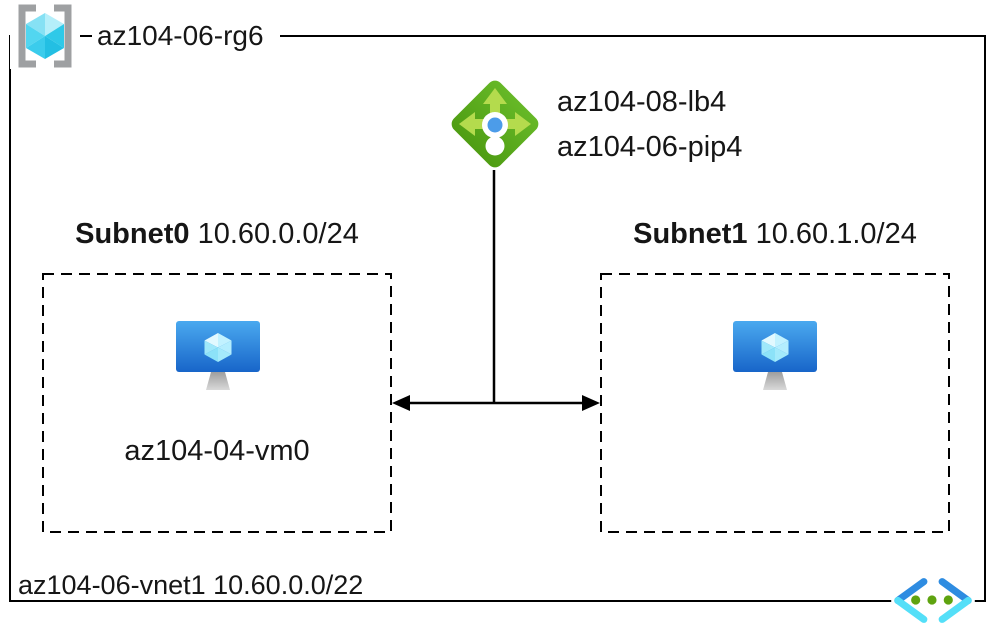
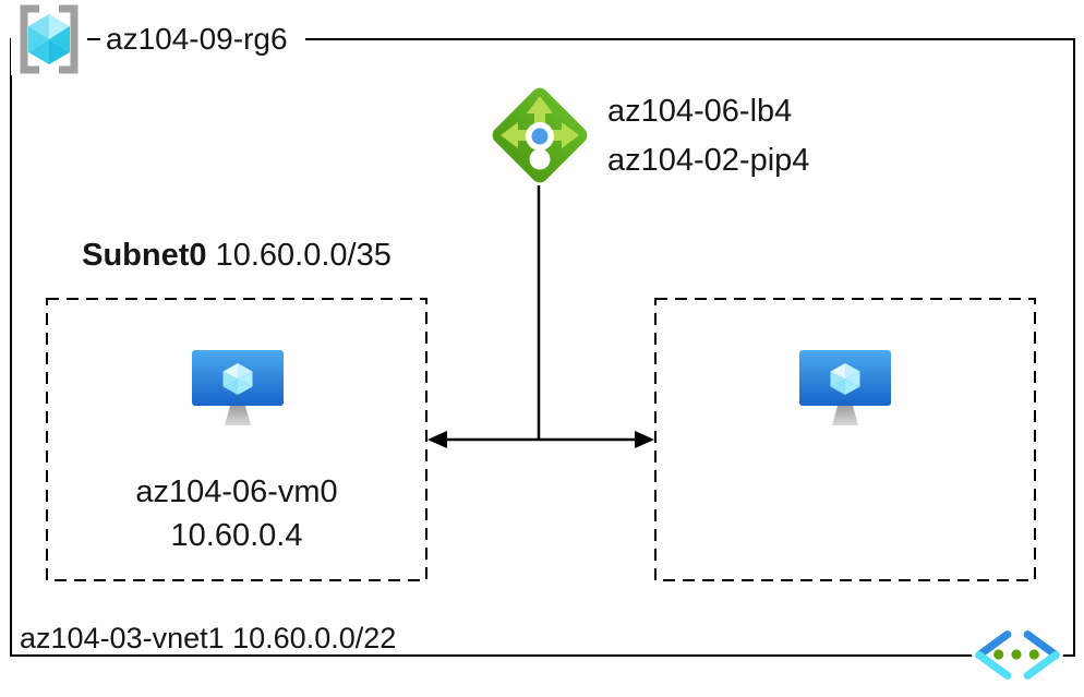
- az104-06-rg6
+ az104-09-rg6
- az104-08-lb4
+ az104-06-lb4
- az104-06-pip4
+ az104-02-pip4
- Subnet0 10.60.0.0/24
+ Subnet0 10.60.0.0/35
- Subnet1 10.60.1.0/24
- az104-04-vm0
+ az104-06-vm0
+ 10.60.0.4
- az104-06-vnet1 10.60.0.0/22
+ az104-03-vnet1 10.60.0.0/22
